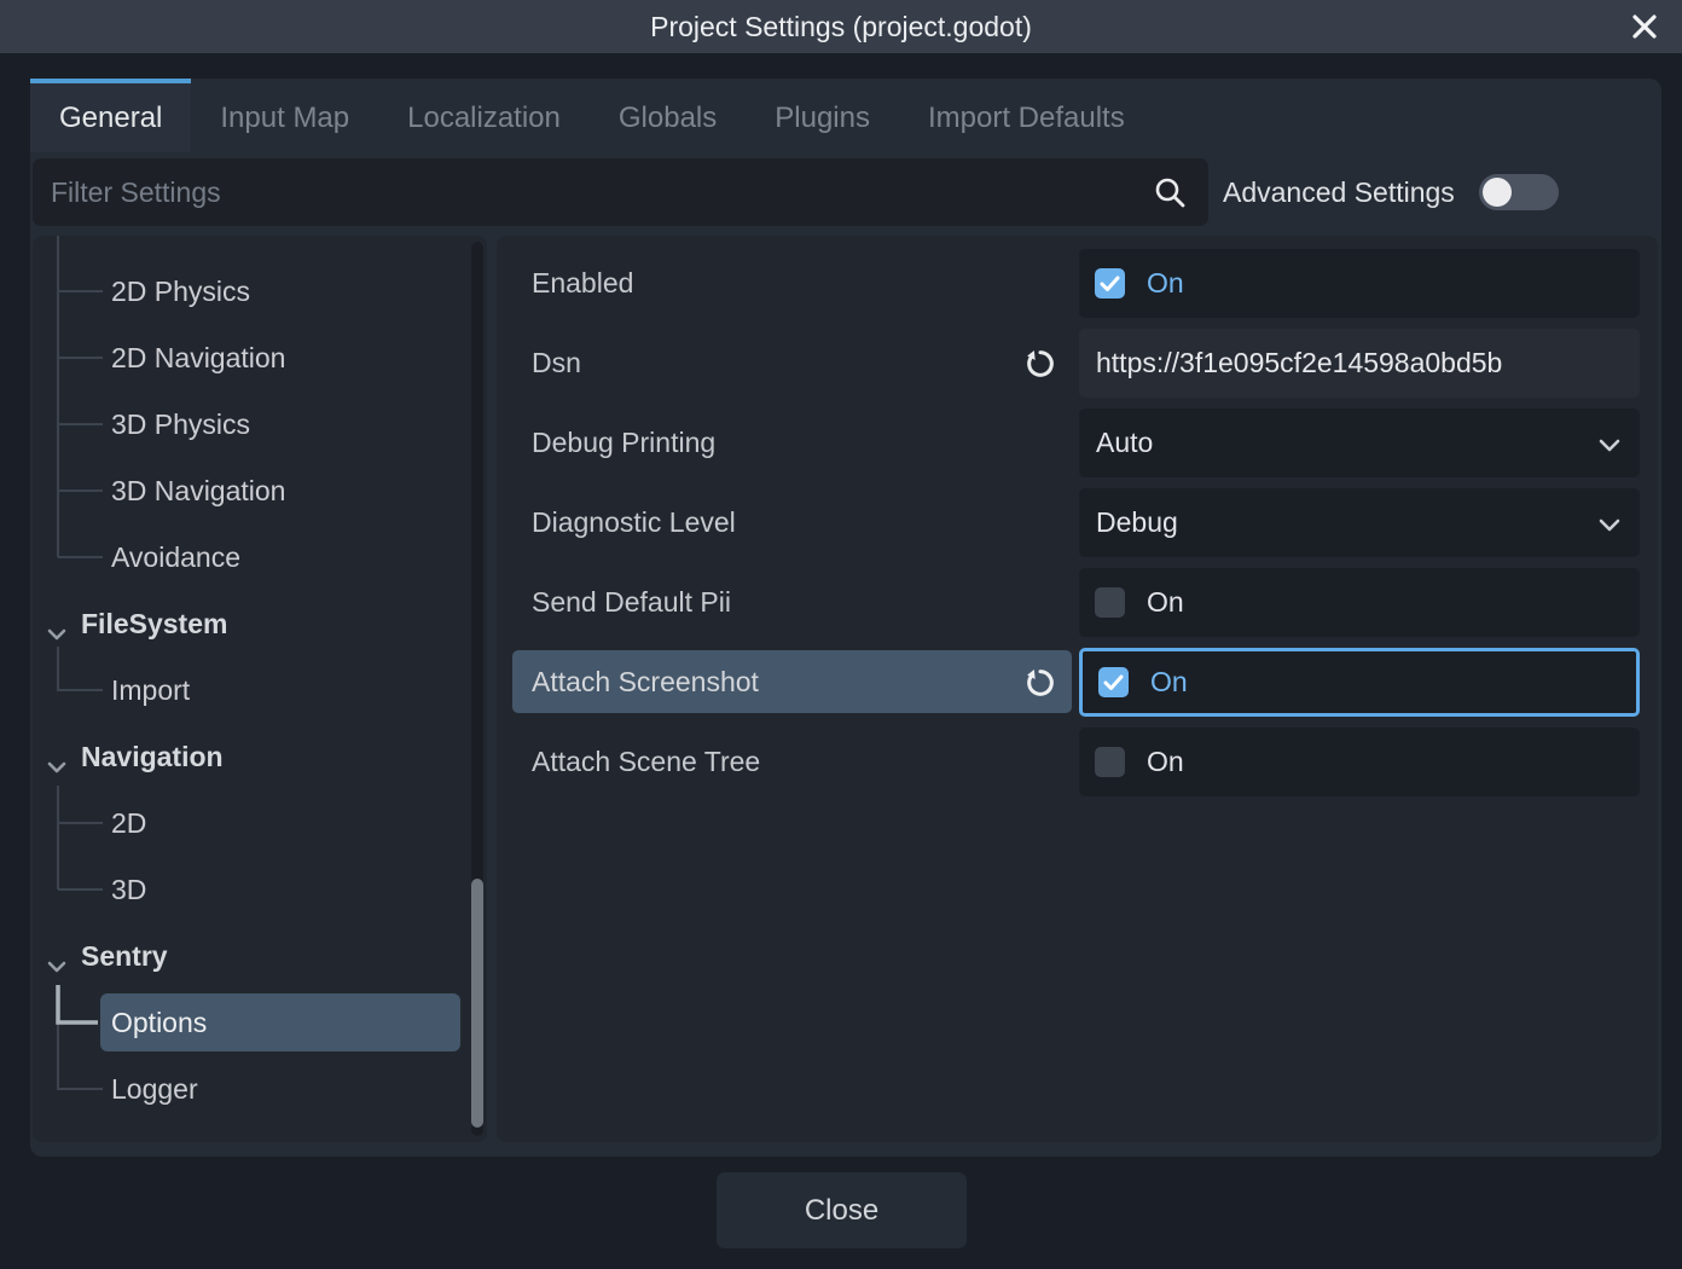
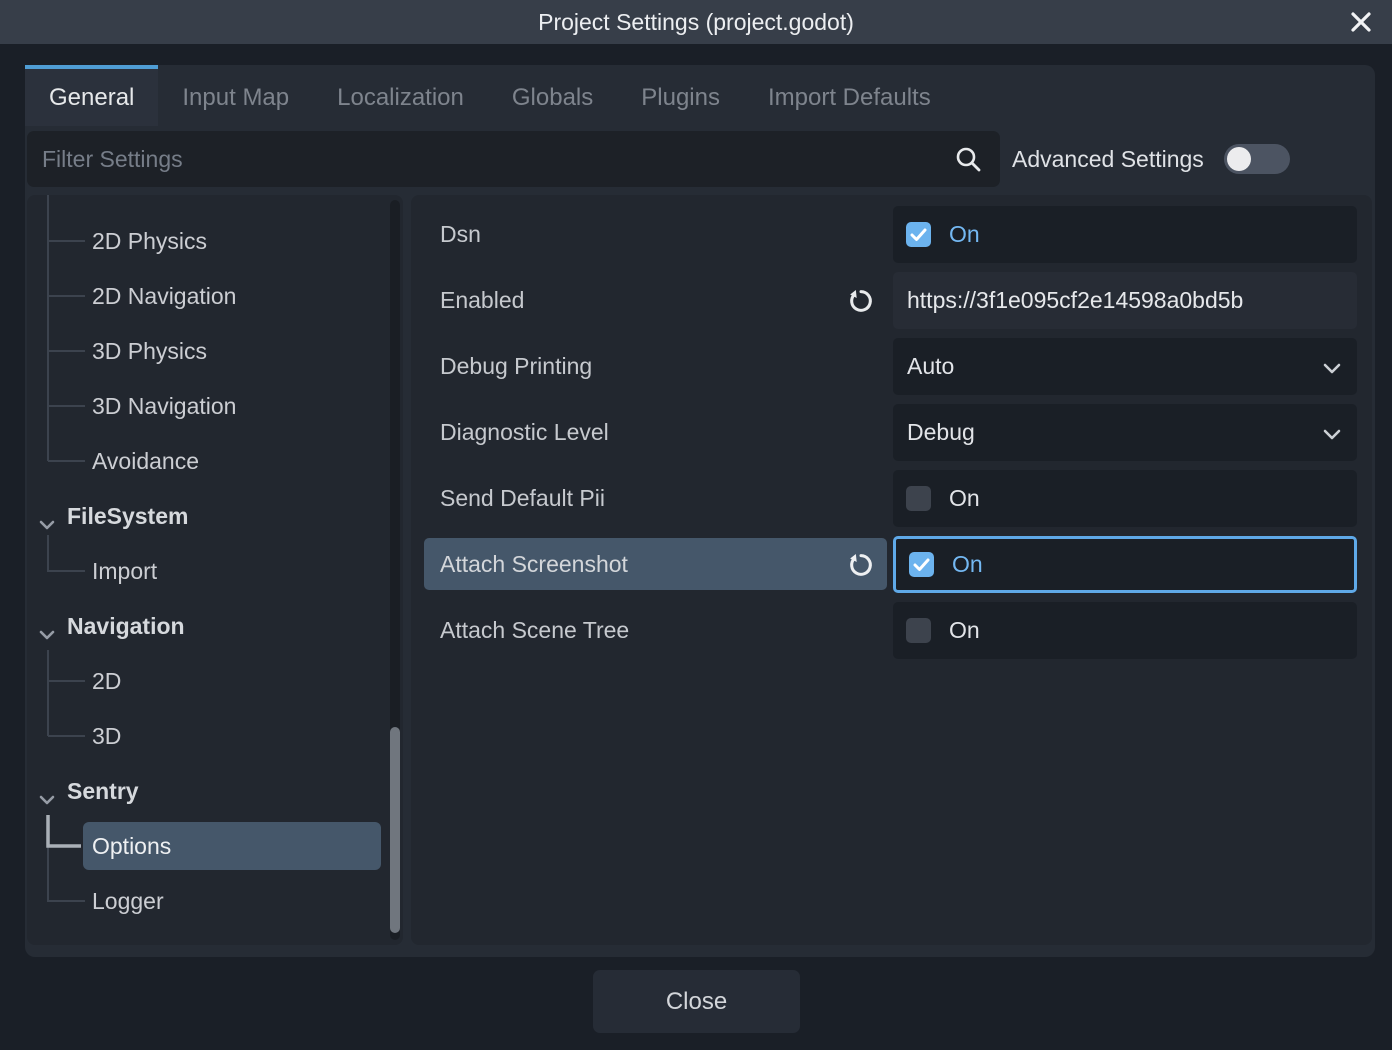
  Project Settings (project.godot)
  General
  Input Map
  Localization
  Globals
  Plugins
  Import Defaults
  Filter Settings
  Advanced Settings
  2D Physics
  2D Navigation
  3D Physics
  3D Navigation
  Avoidance
  FileSystem
  Import
  Navigation
  2D
  3D
  Sentry
  Options
  Logger
- Enabled
+ Dsn
  On
- Dsn
+ Enabled
  https://3f1e095cf2e14598a0bd5b
  Debug Printing
  Auto
  Diagnostic Level
  Debug
  Send Default Pii
  On
  Attach Screenshot
  On
  Attach Scene Tree
  On
  Close
